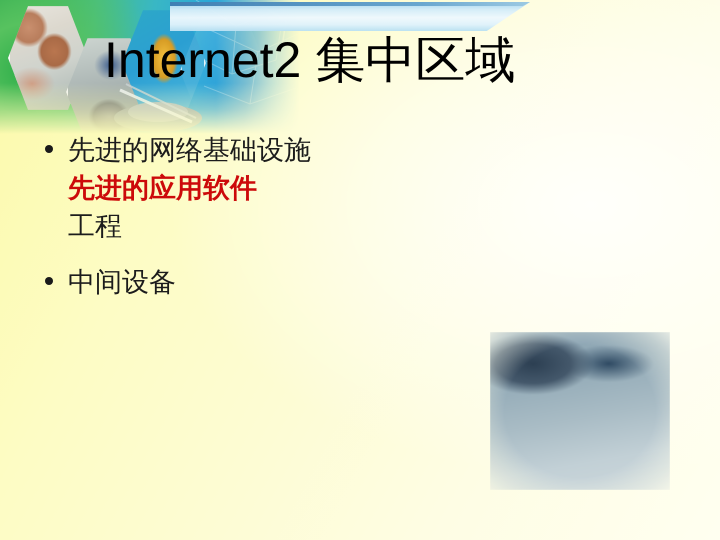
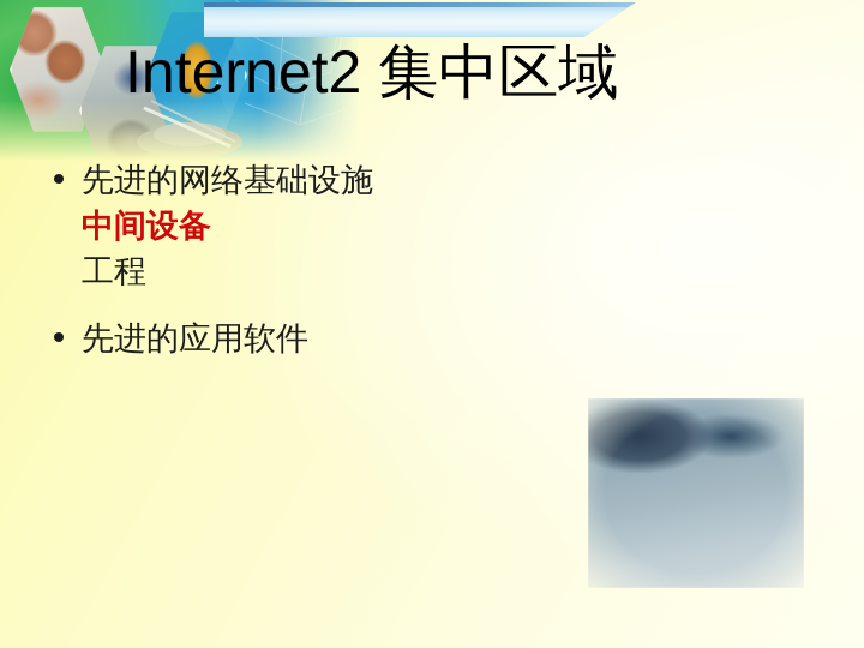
  Internet2 集中区域
  先进的网络基础设施
- 先进的应用软件
+ 中间设备
  工程
- 中间设备
+ 先进的应用软件
